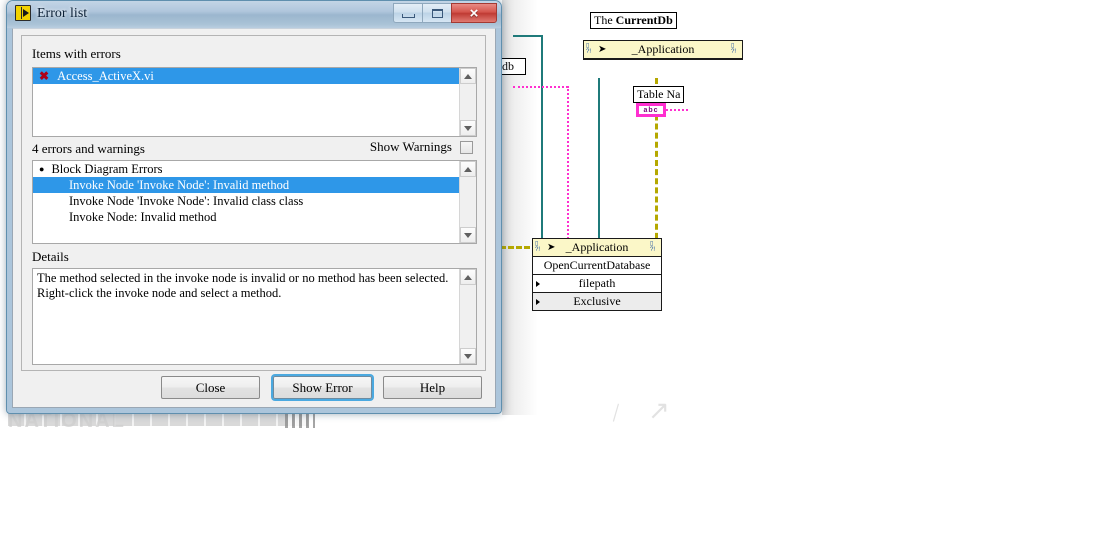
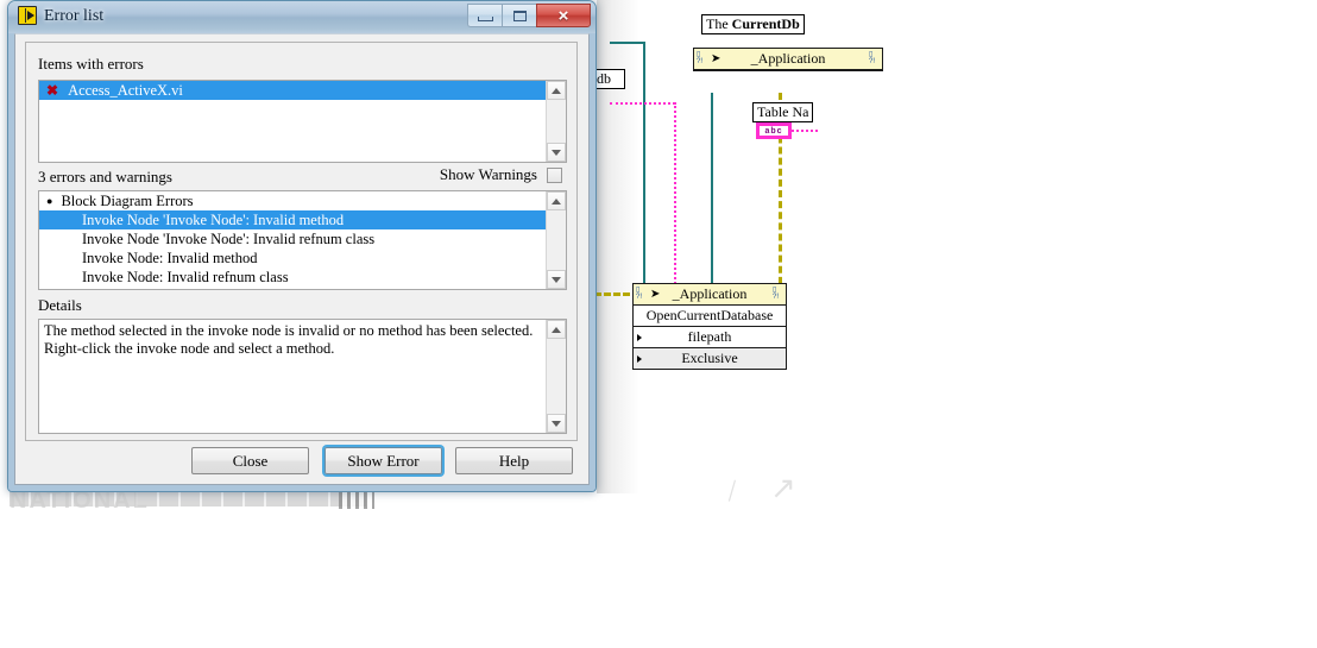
  db
  The CurrentDb
  ➤
  _Application
  Table Na
  ➤
  _Application
  OpenCurrentDatabase
  filepath
  Exclusive
  NATIONAL
  ↗
  Error list
  ×
  Items with errors
  ✖
  Access_ActiveX.vi
- 4 errors and warnings
+ 3 errors and warnings
  Show Warnings
  ●
  Block Diagram Errors
  Invoke Node 'Invoke Node': Invalid method
- Invoke Node 'Invoke Node': Invalid class class
+ Invoke Node 'Invoke Node': Invalid refnum class
  Invoke Node: Invalid method
+ Invoke Node: Invalid refnum class
  Details
  The method selected in the invoke node is invalid or no method has been selected.
  Right-click the invoke node and select a method.
  Close
  Show Error
  Help
